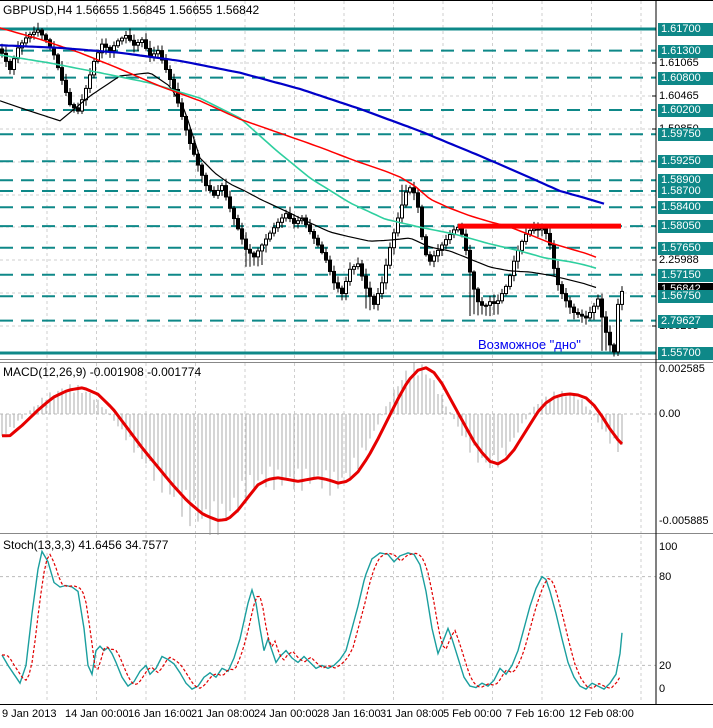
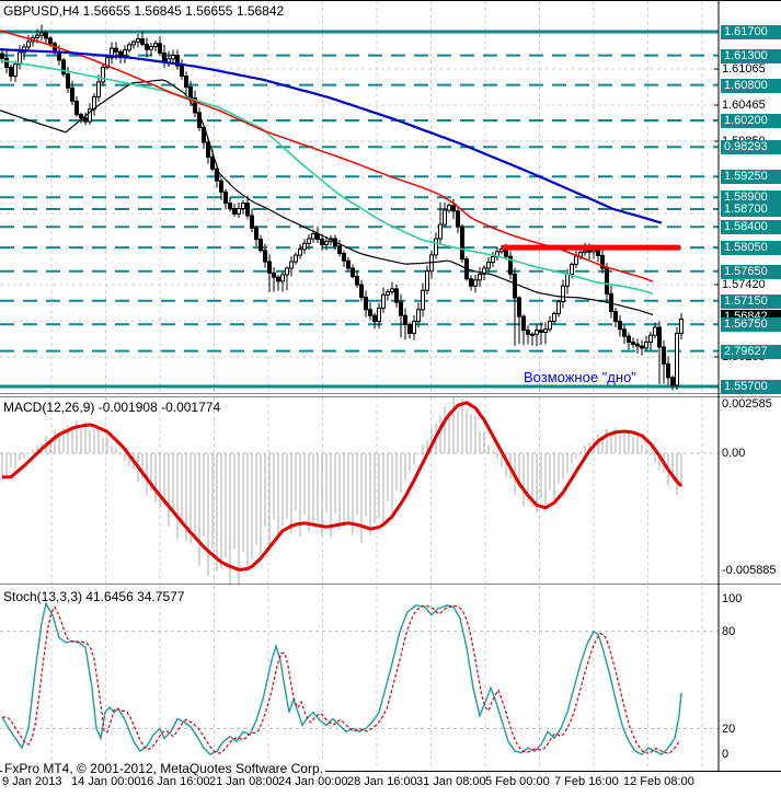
  GBPUSD,H4 1.56655 1.56845 1.56655 1.56842
  MACD(12,26,9) -0.001908 -0.001774
  Stoch(13,3,3) 41.6456 34.7577
  Возможное "дно"
+ FxPro MT4, © 2001-2012, MetaQuotes Software Corp.
  1.61065
  1.60465
- 2.25988
+ 1.57420
  1.56842
  1.61700
  1.61300
  1.60800
  1.60200
- 1.59750
+ 0.98293
  1.59250
  1.58900
  1.58700
  1.58400
  1.58050
  1.57650
  1.57150
  1.56750
  2.79627
  1.55700
  0.002585
  0.00
  -0.005885
  100
  80
  20
  0
  9 Jan 2013
  14 Jan 00:00
  16 Jan 16:00
  21 Jan 08:00
  24 Jan 00:00
  28 Jan 16:00
  31 Jan 08:00
  5 Feb 00:00
  7 Feb 16:00
  12 Feb 08:00
